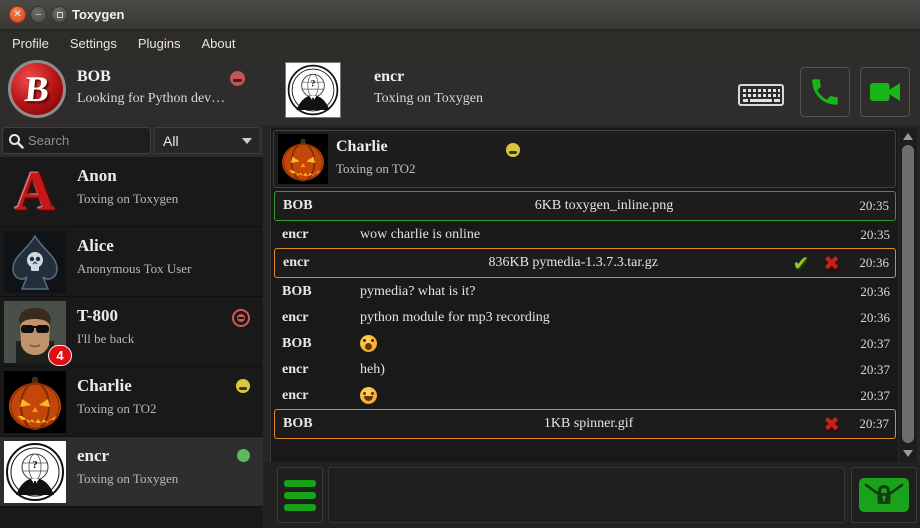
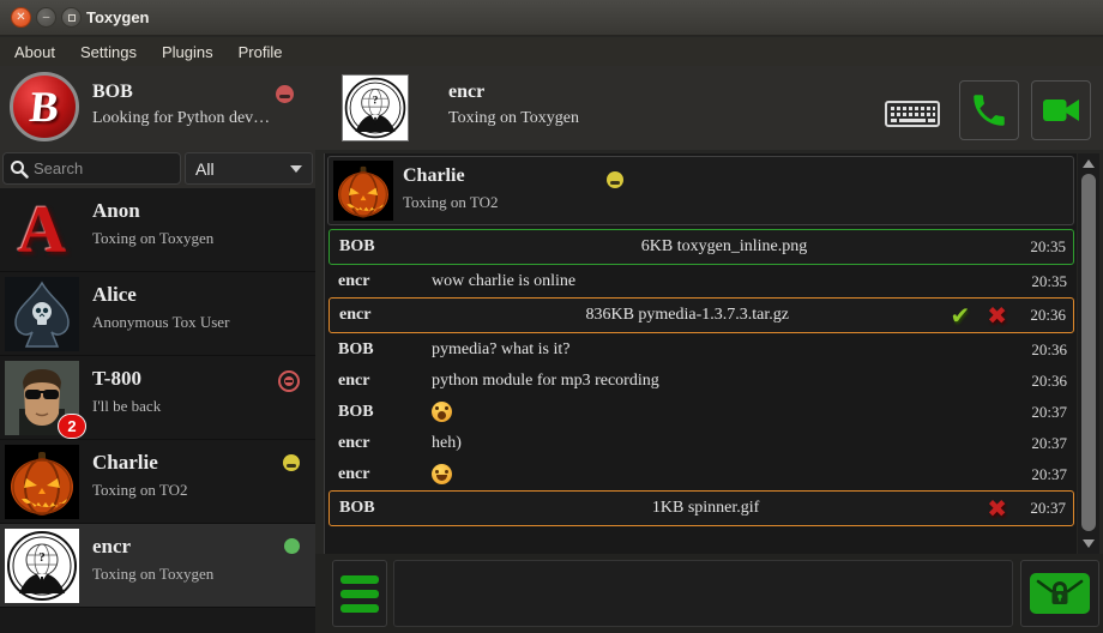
  ✕
  –
  Toxygen
- Profile
+ About
  Settings
  Plugins
- About
+ Profile
  BOB
  Looking for Python dev…
  ?
  encr
  Toxing on Toxygen
  Search
  All
  A
  Anon
  Toxing on Toxygen
  Alice
  Anonymous Tox User
  T-800
  I'll be back
- 4
+ 2
  Charlie
  Toxing on TO2
  ?
  encr
  Toxing on Toxygen
  Charlie
  Toxing on TO2
  BOB
  6KB toxygen_inline.png
  20:35
  encr
  wow charlie is online
  20:35
  encr
  836KB pymedia-1.3.7.3.tar.gz
  ✔
  ✖
  20:36
  BOB
  pymedia? what is it?
  20:36
  encr
  python module for mp3 recording
  20:36
  BOB
  20:37
  encr
  heh)
  20:37
  encr
  20:37
  BOB
  1KB spinner.gif
  ✖
  20:37
